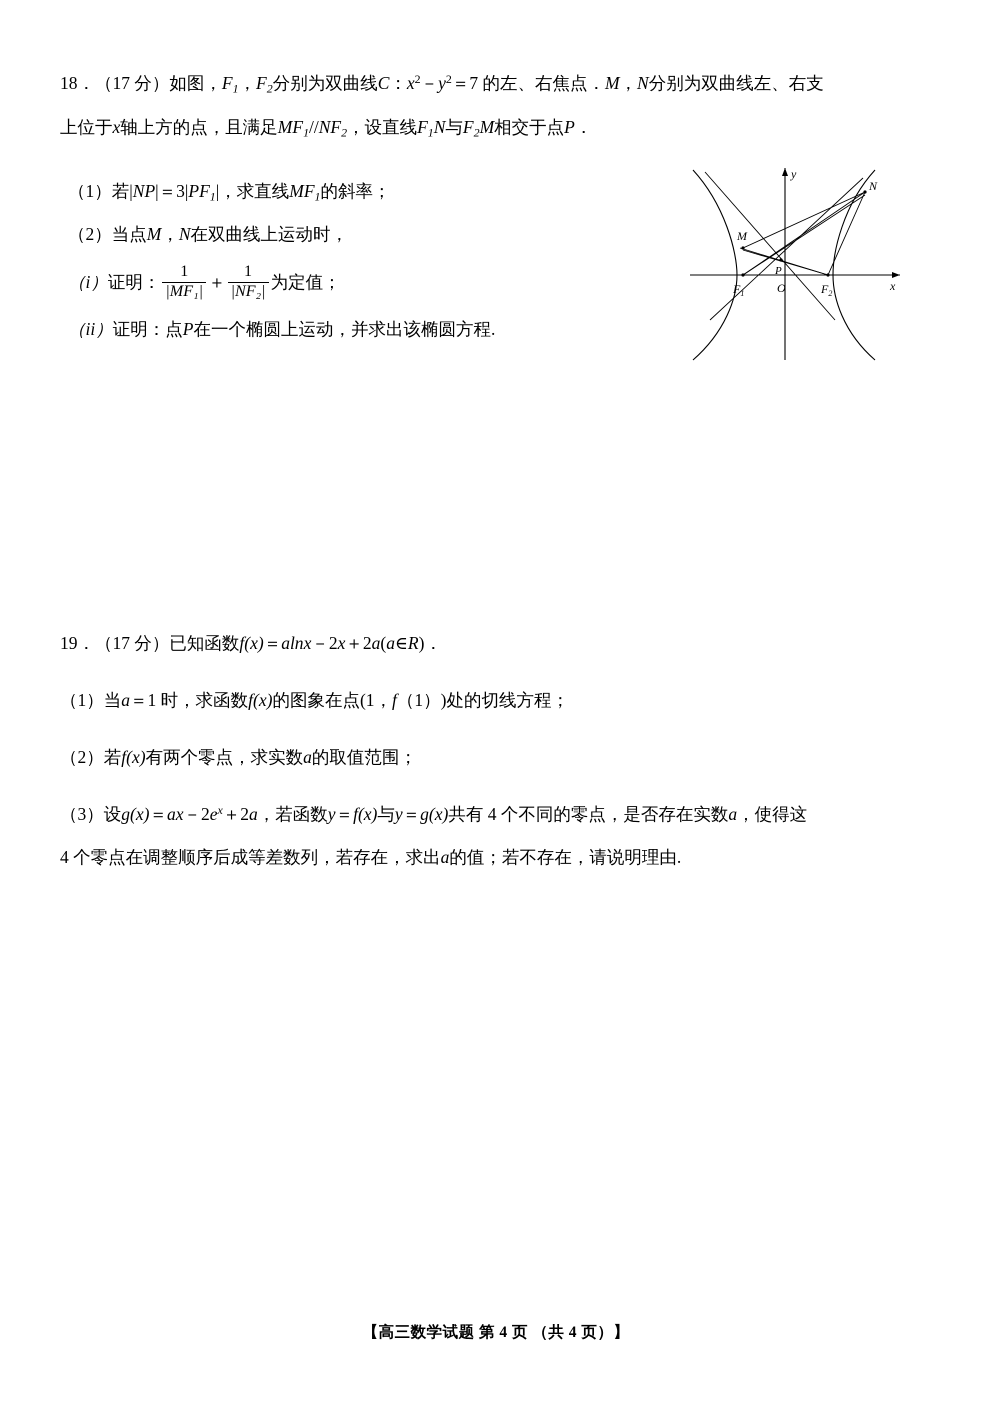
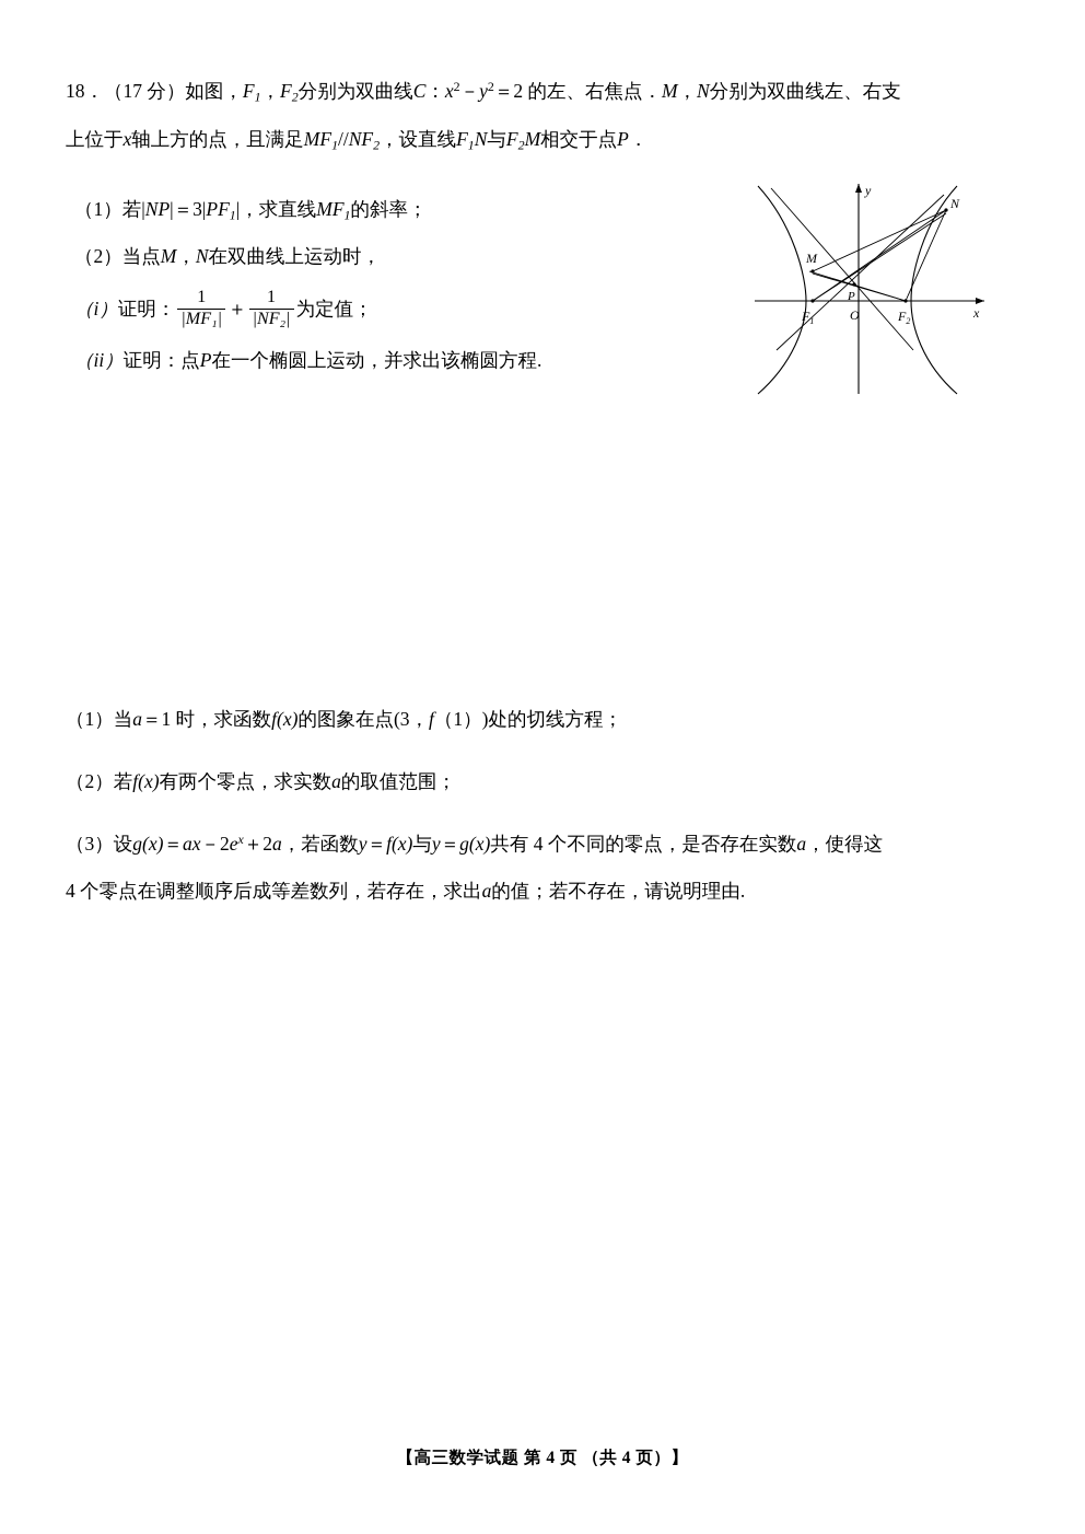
- 18．（17 分）如图，F1，F2分别为双曲线C：x2－y2＝7 的左、右焦点．M，N分别为双曲线左、右支
+ 18．（17 分）如图，F1，F2分别为双曲线C：x2－y2＝2 的左、右焦点．M，N分别为双曲线左、右支
  上位于x轴上方的点，且满足MF1//NF2，设直线F1N与F2M相交于点P．
  （1）若|NP|＝3|PF1|，求直线MF1的斜率；
  （2）当点M，N在双曲线上运动时，
  （i）证明：
  1
  |MF₁|
  ＋
  1
  |NF₂|
  为定值；
  （ii）证明：点P在一个椭圆上运动，并求出该椭圆方程.
  O
  x
  y
  F1
  F2
  M
  N
  P
- 19．（17 分）已知函数f(x)＝alnx－2x＋2a(a∈R)．
- （1）当a＝1 时，求函数f(x)的图象在点(1，f（1）)处的切线方程；
+ （1）当a＝1 时，求函数f(x)的图象在点(3，f（1）)处的切线方程；
  （2）若f(x)有两个零点，求实数a的取值范围；
  （3）设g(x)＝ax－2ex＋2a，若函数y＝f(x)与y＝g(x)共有 4 个不同的零点，是否存在实数a，使得这
  4 个零点在调整顺序后成等差数列，若存在，求出a的值；若不存在，请说明理由.
  【高三数学试题 第 4 页 （共 4 页）】
